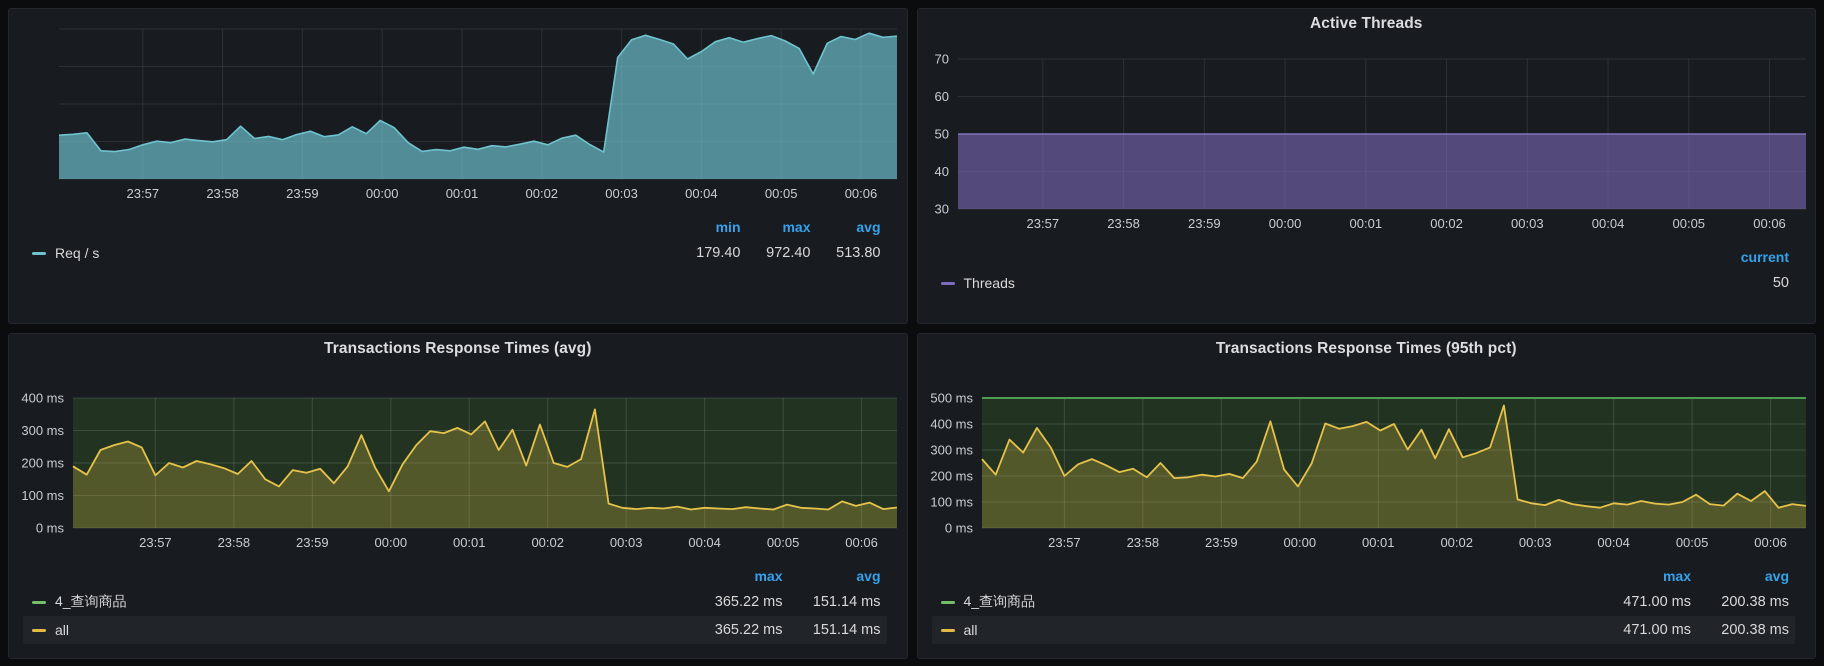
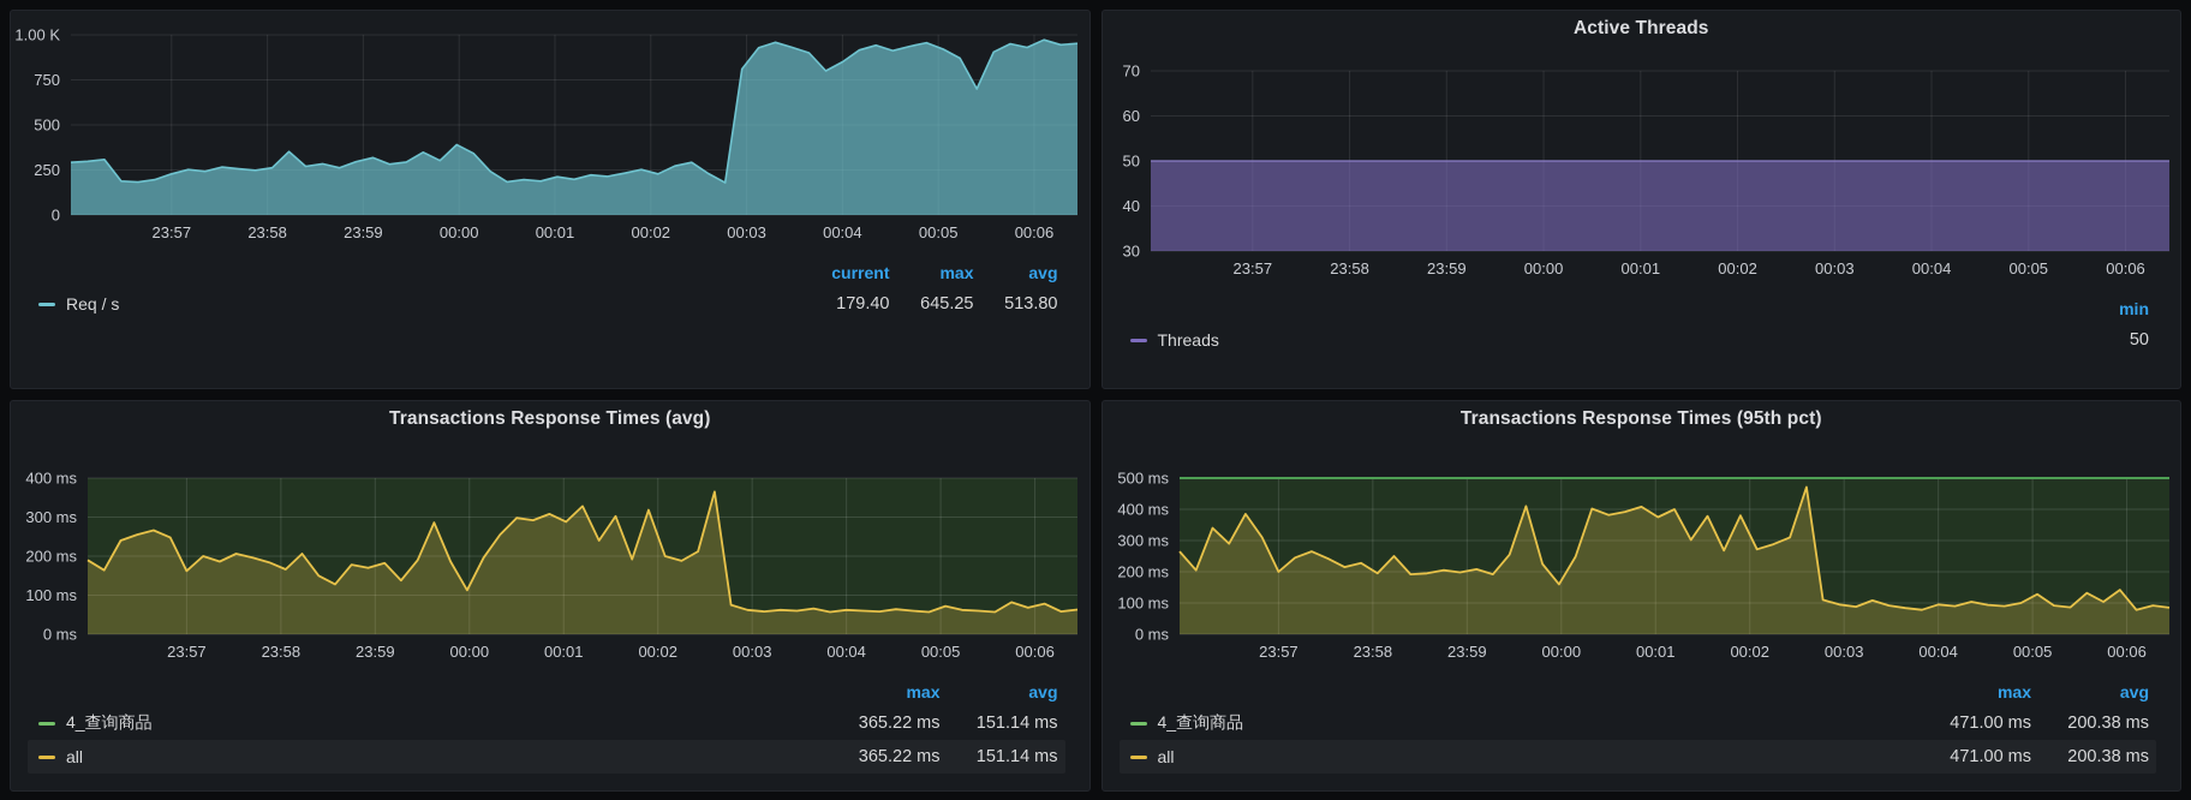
+ 0
+ 250
+ 500
+ 750
+ 1.00 K
  23:57
  23:58
  23:59
  00:00
  00:01
  00:02
  00:03
  00:04
  00:05
  00:06
- min
+ current
  max
  avg
  Req / s
  179.40
- 972.40
+ 645.25
  513.80
  Active Threads
  30
  40
  50
  60
  70
  23:57
  23:58
  23:59
  00:00
  00:01
  00:02
  00:03
  00:04
  00:05
  00:06
- current
+ min
  Threads
  50
  Transactions Response Times (avg)
  0 ms
  100 ms
  200 ms
  300 ms
  400 ms
  23:57
  23:58
  23:59
  00:00
  00:01
  00:02
  00:03
  00:04
  00:05
  00:06
  max
  avg
  4_查询商品
  365.22 ms
  151.14 ms
  all
  365.22 ms
  151.14 ms
  Transactions Response Times (95th pct)
  0 ms
  100 ms
  200 ms
  300 ms
  400 ms
  500 ms
  23:57
  23:58
  23:59
  00:00
  00:01
  00:02
  00:03
  00:04
  00:05
  00:06
  max
  avg
  4_查询商品
  471.00 ms
  200.38 ms
  all
  471.00 ms
  200.38 ms
